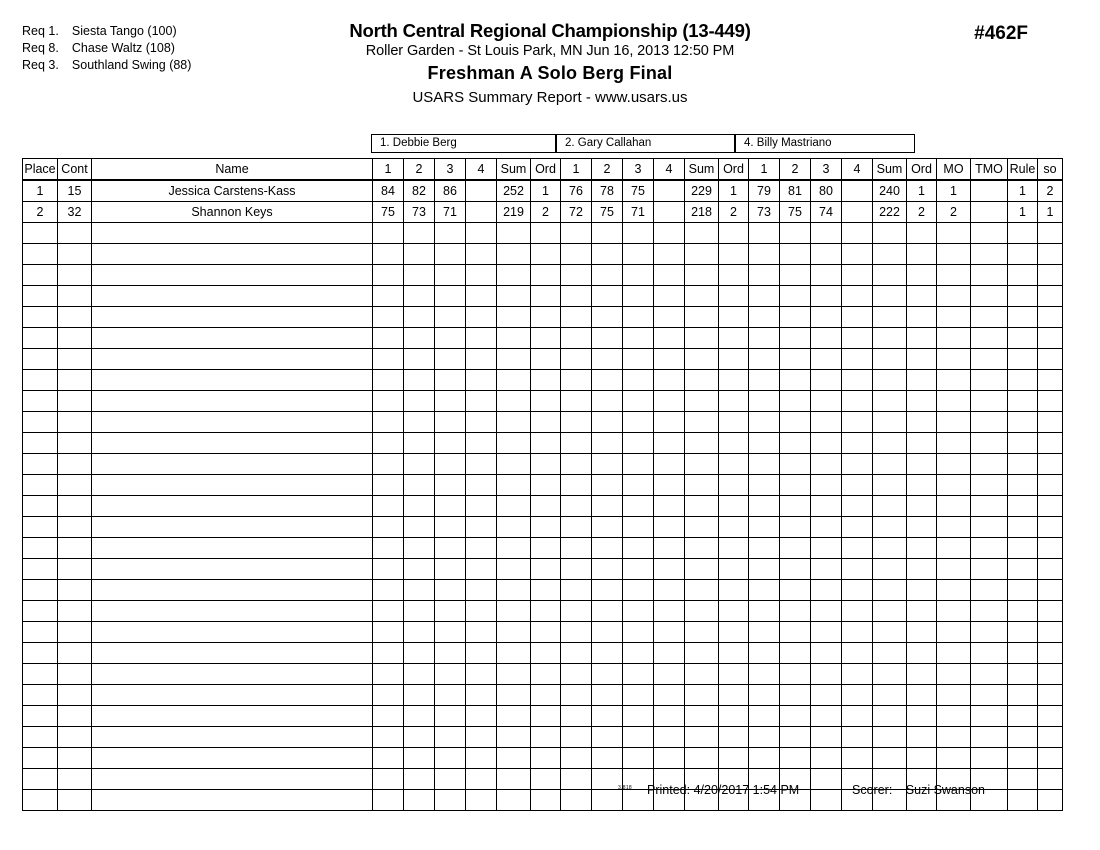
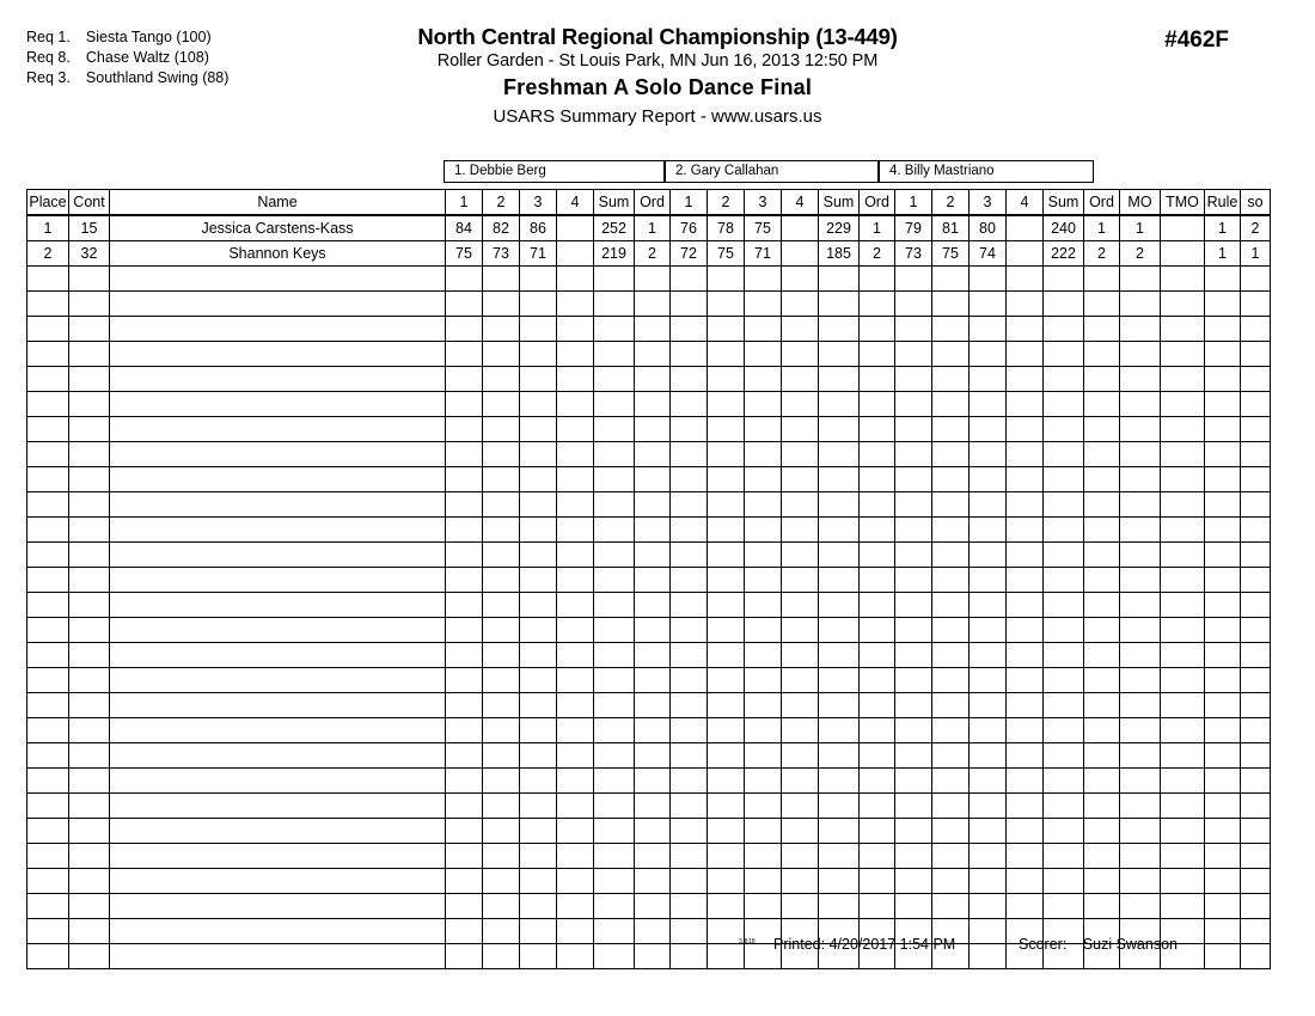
  Req 1. Siesta Tango (100)
  Req 8. Chase Waltz (108)
  Req 3. Southland Swing (88)
  North Central Regional Championship (13-449)
  Roller Garden - St Louis Park, MN Jun 16, 2013 12:50 PM
- Freshman A Solo Berg Final
+ Freshman A Solo Dance Final
  USARS Summary Report - www.usars.us
  #462F
  1. Debbie Berg
  2. Gary Callahan
  4. Billy Mastriano
  Place	Cont	Name	1	2	3	4	Sum	Ord	1	2	3	4	Sum	Ord	1	2	3	4	Sum	Ord	MO	TMO	Rule	so
  1	15	Jessica Carstens-Kass	84	82	86		252	1	76	78	75		229	1	79	81	80		240	1	1		1	2
- 2	32	Shannon Keys	75	73	71		219	2	72	75	71		218	2	73	75	74		222	2	2		1	1
+ 2	32	Shannon Keys	75	73	71		219	2	72	75	71		185	2	73	75	74		222	2	2		1	1
  Printed: 4/20/2017 1:54 PM
  Scorer: Suzi Swanson
